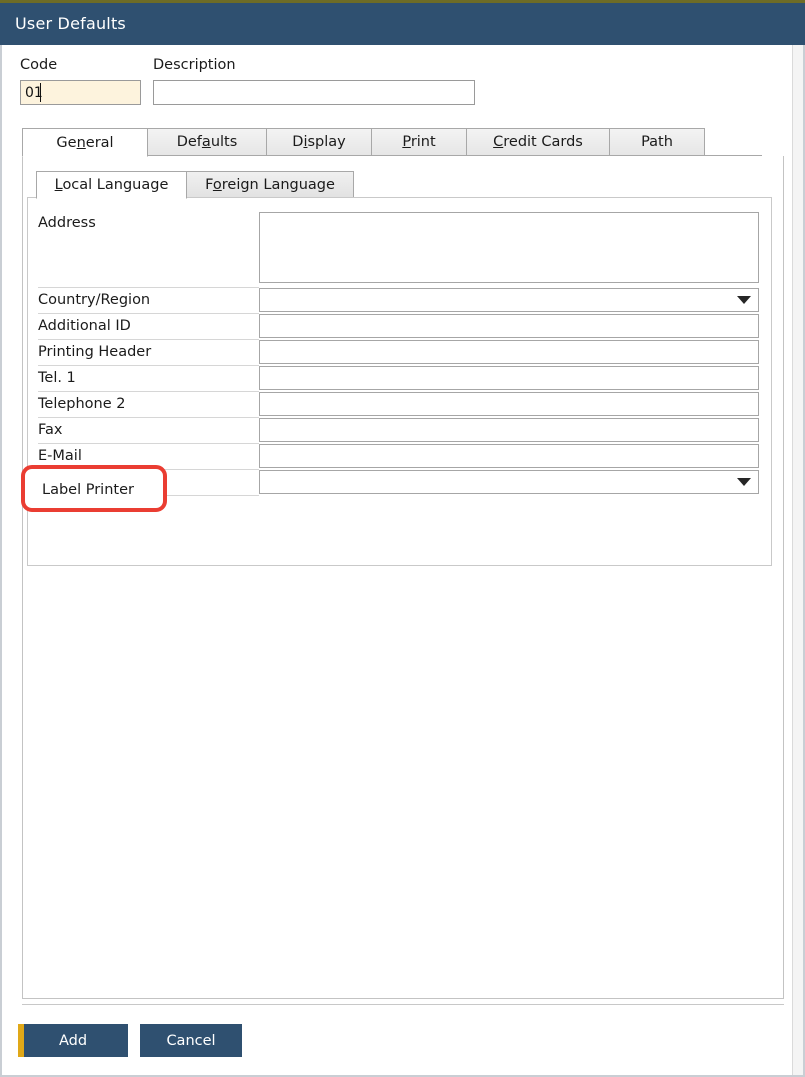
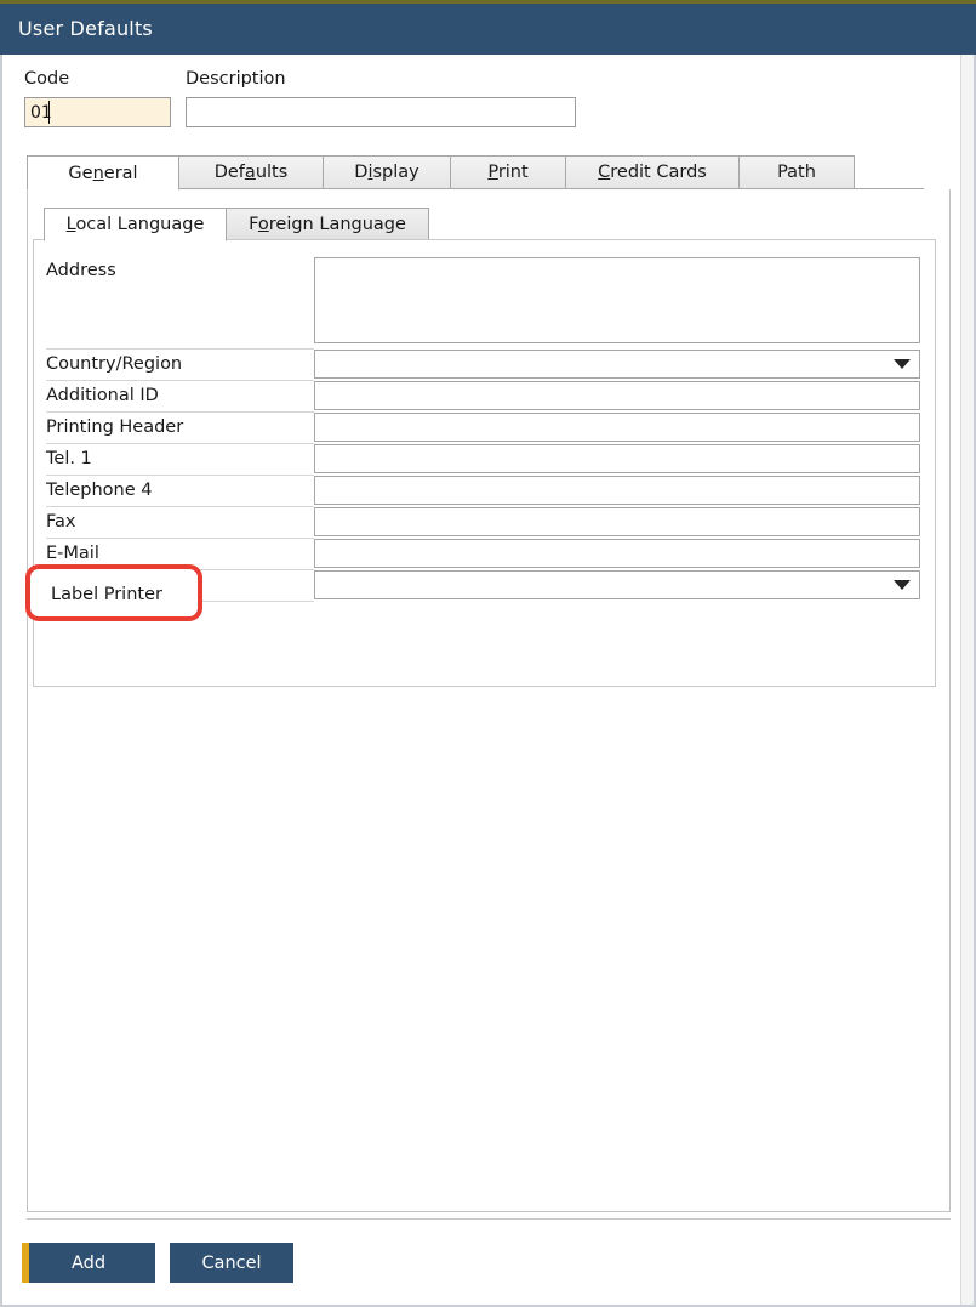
  User Defaults
  Code
  01
  Description
  General
  Defaults
  Display
  Print
  Credit Cards
  Path
  Local Language
  Foreign Language
  Address
  Country/Region
  Additional ID
  Printing Header
  Tel. 1
- Telephone 2
+ Telephone 4
  Fax
  E-Mail
  Label Printer
  Add
  Cancel
